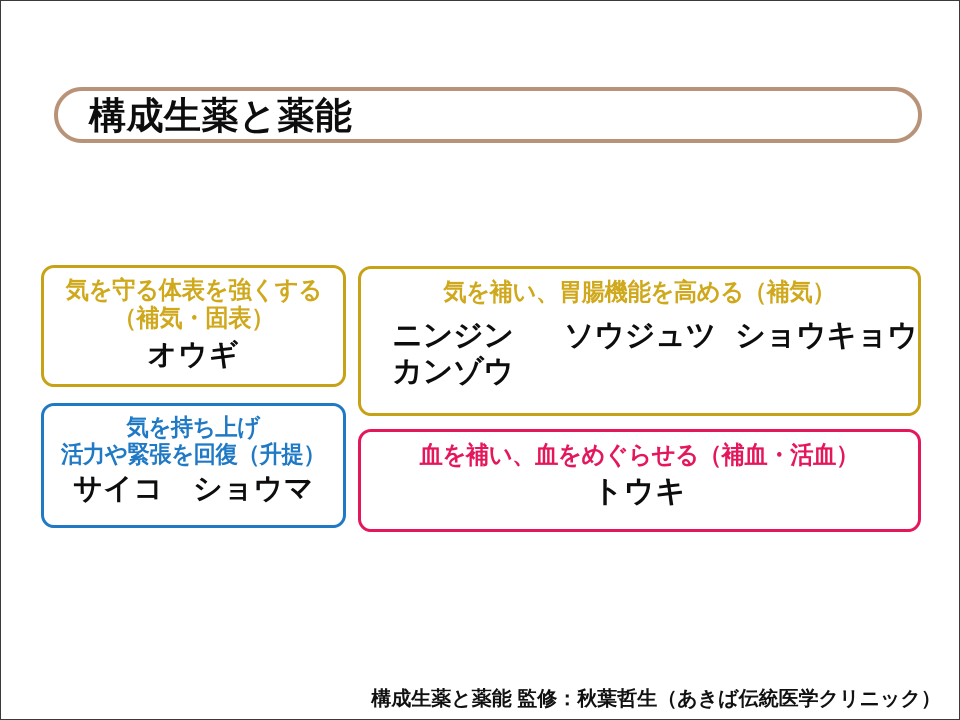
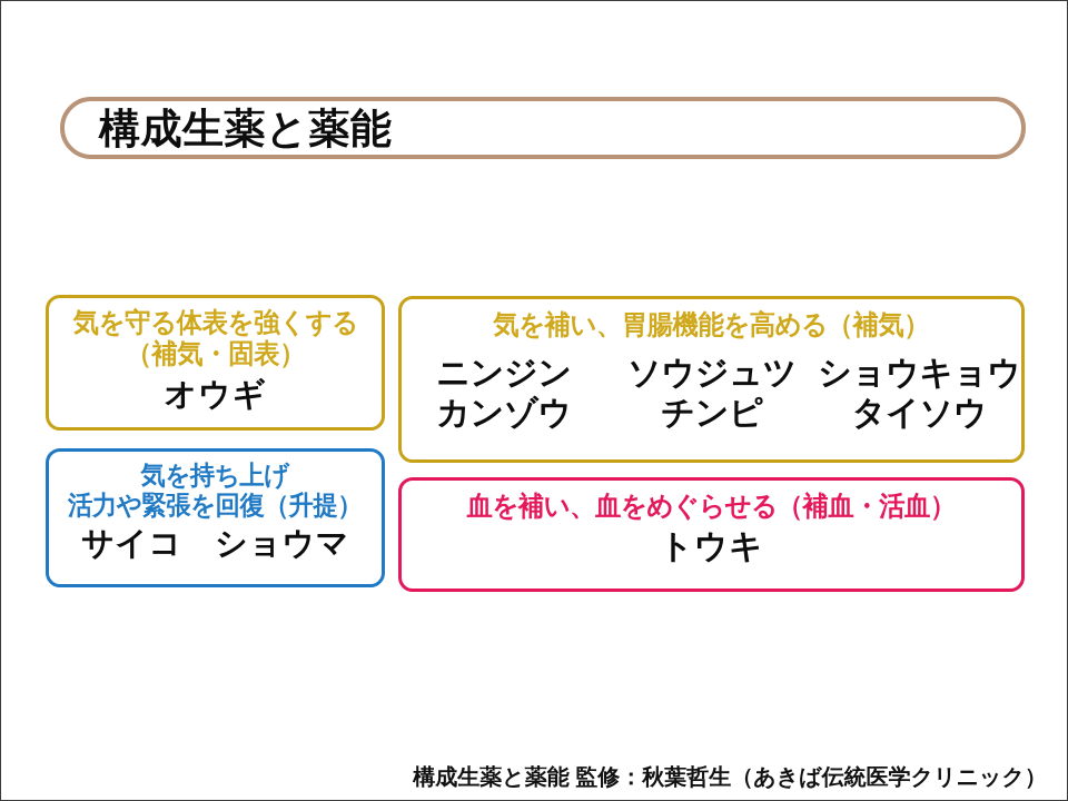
  構成生薬と薬能
  気を守る体表を強くする
  （補気・固表）
  オウギ
  気を補い、胃腸機能を高める（補気）
  ニンジン
  ソウジュツ
  ショウキョウ
  カンゾウ
+ チンピ
+ タイソウ
  気を持ち上げ
  活力や緊張を回復（升提）
  サイコ ショウマ
  血を補い、血をめぐらせる（補血・活血）
  トウキ
  構成生薬と薬能 監修：秋葉哲生（あきば伝統医学クリニック）
